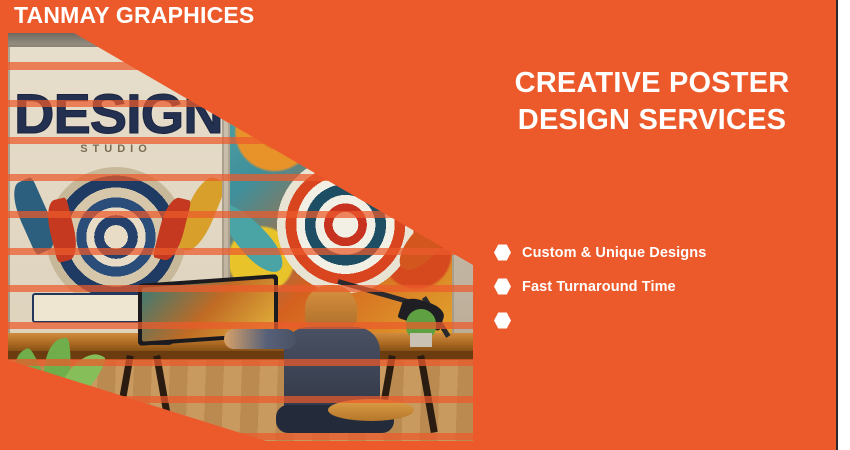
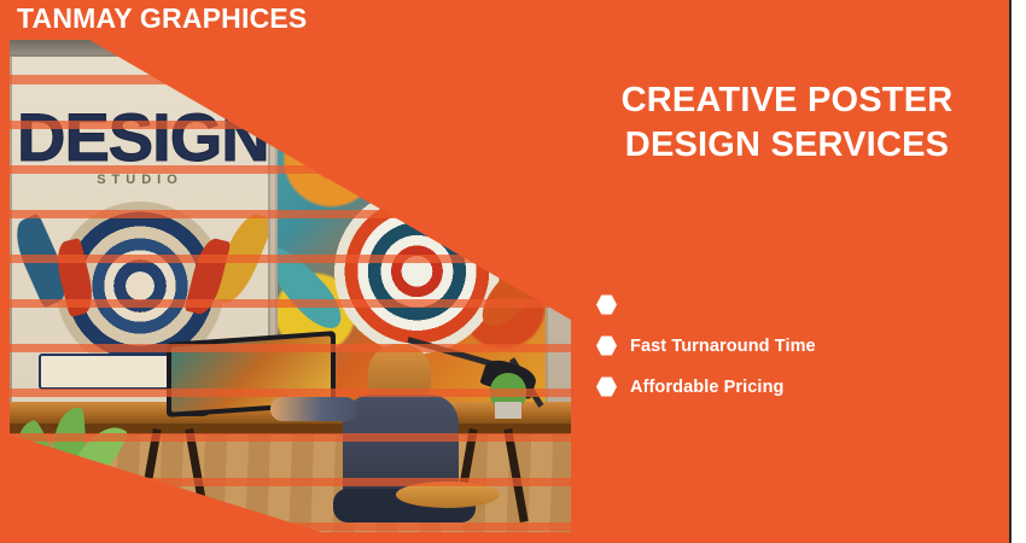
  TANMAY GRAPHICES
  CREATIVE POSTER
  DESIGN SERVICES
- Custom & Unique Designs
  Fast Turnaround Time
+ Affordable Pricing
